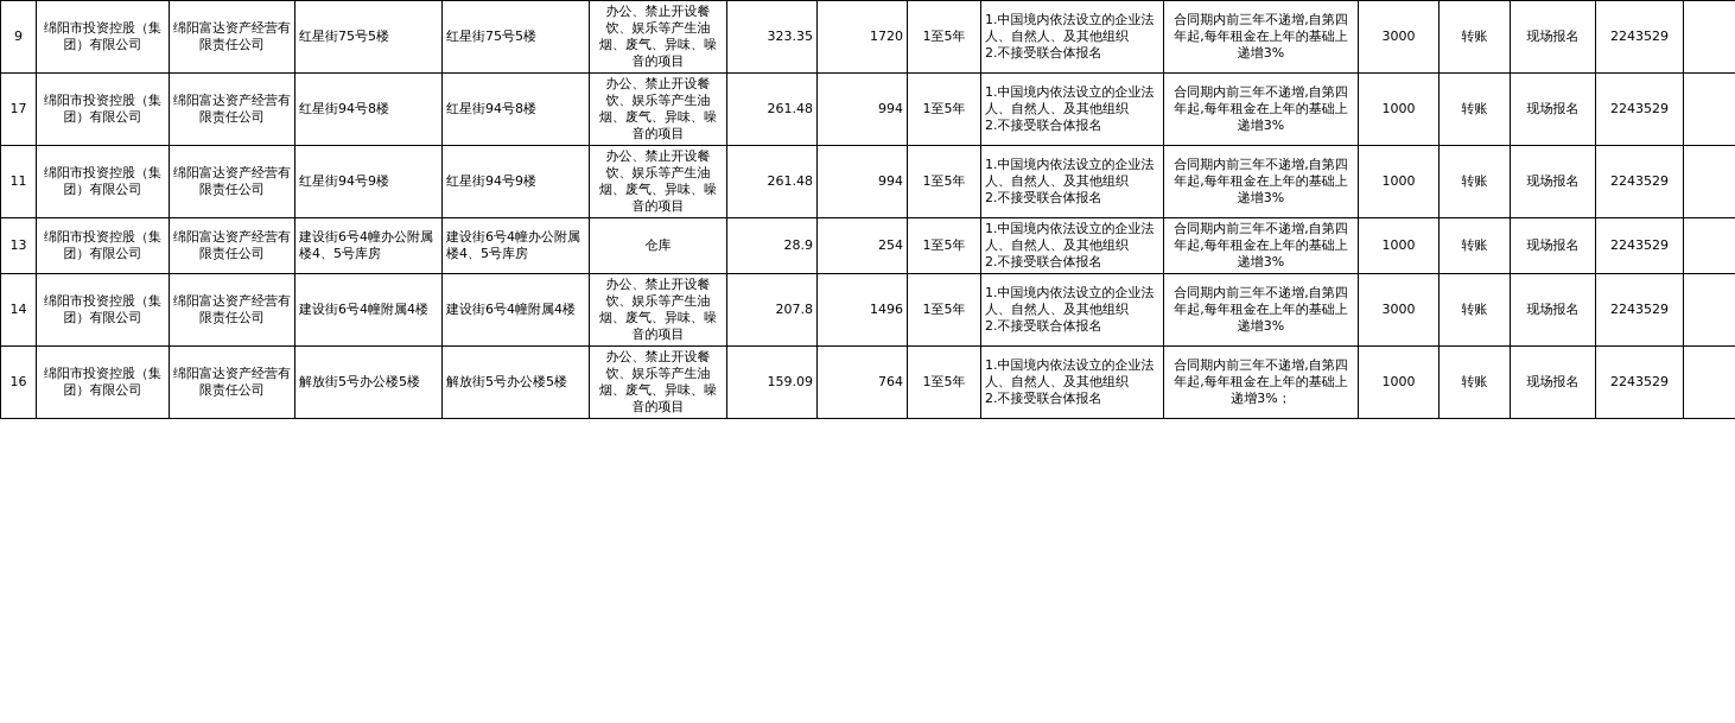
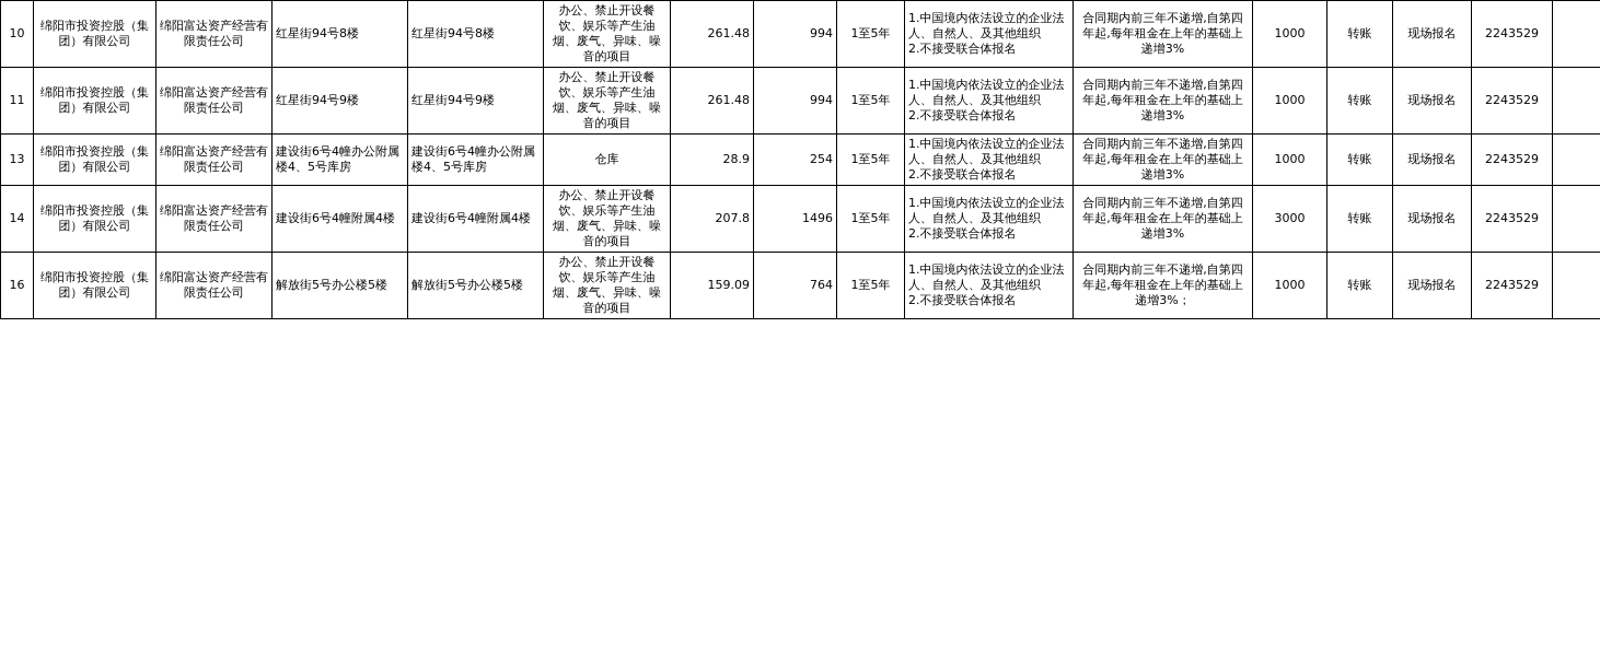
- 9	绵阳市投资控股（集团）有限公司	绵阳富达资产经营有限责任公司	红星街75号5楼	红星街75号5楼	办公、禁止开设餐饮、娱乐等产生油烟、废气、异味、噪音的项目	323.35	1720	1至5年	1.中国境内依法设立的企业法人、自然人、及其他组织2.不接受联合体报名	合同期内前三年不递增,自第四年起,每年租金在上年的基础上递增3%	3000	转账	现场报名	2243529
- 17	绵阳市投资控股（集团）有限公司	绵阳富达资产经营有限责任公司	红星街94号8楼	红星街94号8楼	办公、禁止开设餐饮、娱乐等产生油烟、废气、异味、噪音的项目	261.48	994	1至5年	1.中国境内依法设立的企业法人、自然人、及其他组织2.不接受联合体报名	合同期内前三年不递增,自第四年起,每年租金在上年的基础上递增3%	1000	转账	现场报名	2243529
+ 10	绵阳市投资控股（集团）有限公司	绵阳富达资产经营有限责任公司	红星街94号8楼	红星街94号8楼	办公、禁止开设餐饮、娱乐等产生油烟、废气、异味、噪音的项目	261.48	994	1至5年	1.中国境内依法设立的企业法人、自然人、及其他组织2.不接受联合体报名	合同期内前三年不递增,自第四年起,每年租金在上年的基础上递增3%	1000	转账	现场报名	2243529
  11	绵阳市投资控股（集团）有限公司	绵阳富达资产经营有限责任公司	红星街94号9楼	红星街94号9楼	办公、禁止开设餐饮、娱乐等产生油烟、废气、异味、噪音的项目	261.48	994	1至5年	1.中国境内依法设立的企业法人、自然人、及其他组织2.不接受联合体报名	合同期内前三年不递增,自第四年起,每年租金在上年的基础上递增3%	1000	转账	现场报名	2243529
  13	绵阳市投资控股（集团）有限公司	绵阳富达资产经营有限责任公司	建设街6号4幢办公附属楼4、5号库房	建设街6号4幢办公附属楼4、5号库房	仓库	28.9	254	1至5年	1.中国境内依法设立的企业法人、自然人、及其他组织2.不接受联合体报名	合同期内前三年不递增,自第四年起,每年租金在上年的基础上递增3%	1000	转账	现场报名	2243529
  14	绵阳市投资控股（集团）有限公司	绵阳富达资产经营有限责任公司	建设街6号4幢附属4楼	建设街6号4幢附属4楼	办公、禁止开设餐饮、娱乐等产生油烟、废气、异味、噪音的项目	207.8	1496	1至5年	1.中国境内依法设立的企业法人、自然人、及其他组织2.不接受联合体报名	合同期内前三年不递增,自第四年起,每年租金在上年的基础上递增3%	3000	转账	现场报名	2243529
  16	绵阳市投资控股（集团）有限公司	绵阳富达资产经营有限责任公司	解放街5号办公楼5楼	解放街5号办公楼5楼	办公、禁止开设餐饮、娱乐等产生油烟、废气、异味、噪音的项目	159.09	764	1至5年	1.中国境内依法设立的企业法人、自然人、及其他组织2.不接受联合体报名	合同期内前三年不递增,自第四年起,每年租金在上年的基础上递增3%；	1000	转账	现场报名	2243529
